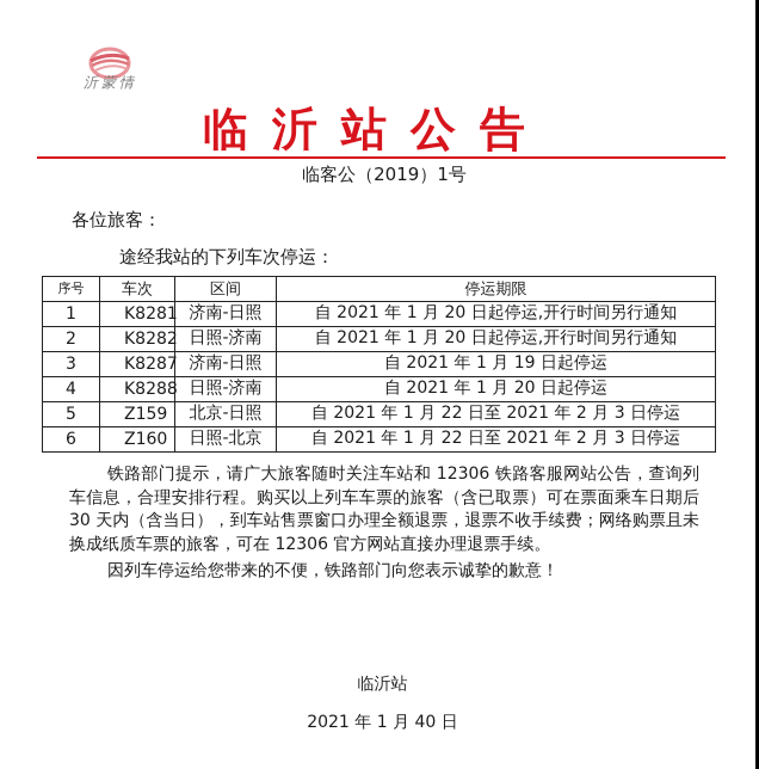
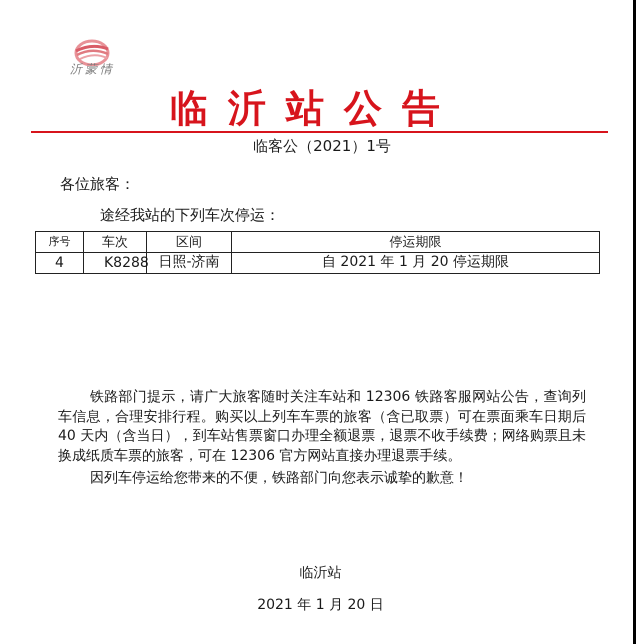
  沂蒙情
  临沂站公告
- 临客公（2019）1号
+ 临客公（2021）1号
  各位旅客：
  途经我站的下列车次停运：
  序号	车次	区间	停运期限
- 1	K8281	济南-日照	自 2021 年 1 月 20 日起停运,开行时间另行通知
- 2	K8282	日照-济南	自 2021 年 1 月 20 日起停运,开行时间另行通知
- 3	K8287	济南-日照	自 2021 年 1 月 19 日起停运
- 4	K8288	日照-济南	自 2021 年 1 月 20 日起停运
+ 4	K8288	日照-济南	自 2021 年 1 月 20 停运期限
- 5	Z159	北京-日照	自 2021 年 1 月 22 日至 2021 年 2 月 3 日停运
- 6	Z160	日照-北京	自 2021 年 1 月 22 日至 2021 年 2 月 3 日停运
- 铁路部门提示，请广大旅客随时关注车站和 12306 铁路客服网站公告，查询列车信息，合理安排行程。购买以上列车车票的旅客（含已取票）可在票面乘车日期后 30 天内（含当日），到车站售票窗口办理全额退票，退票不收手续费；网络购票且未换成纸质车票的旅客，可在 12306 官方网站直接办理退票手续。
+ 铁路部门提示，请广大旅客随时关注车站和 12306 铁路客服网站公告，查询列车信息，合理安排行程。购买以上列车车票的旅客（含已取票）可在票面乘车日期后 40 天内（含当日），到车站售票窗口办理全额退票，退票不收手续费；网络购票且未换成纸质车票的旅客，可在 12306 官方网站直接办理退票手续。
  因列车停运给您带来的不便，铁路部门向您表示诚挚的歉意！
  临沂站
- 2021 年 1 月 40 日
+ 2021 年 1 月 20 日
